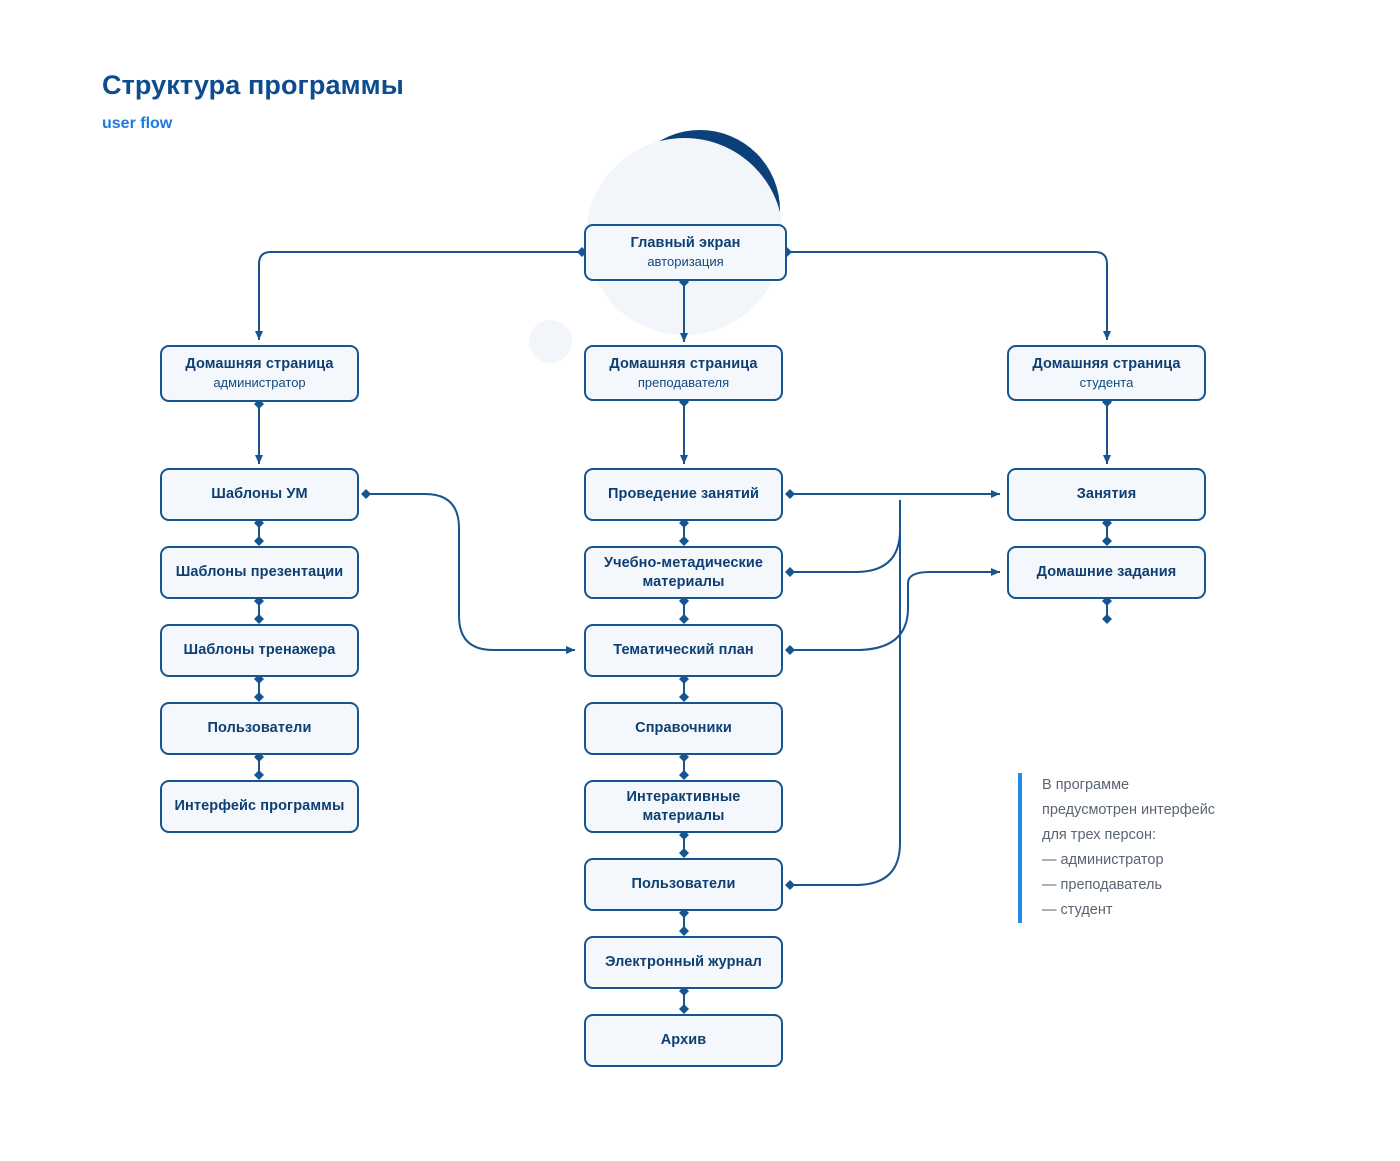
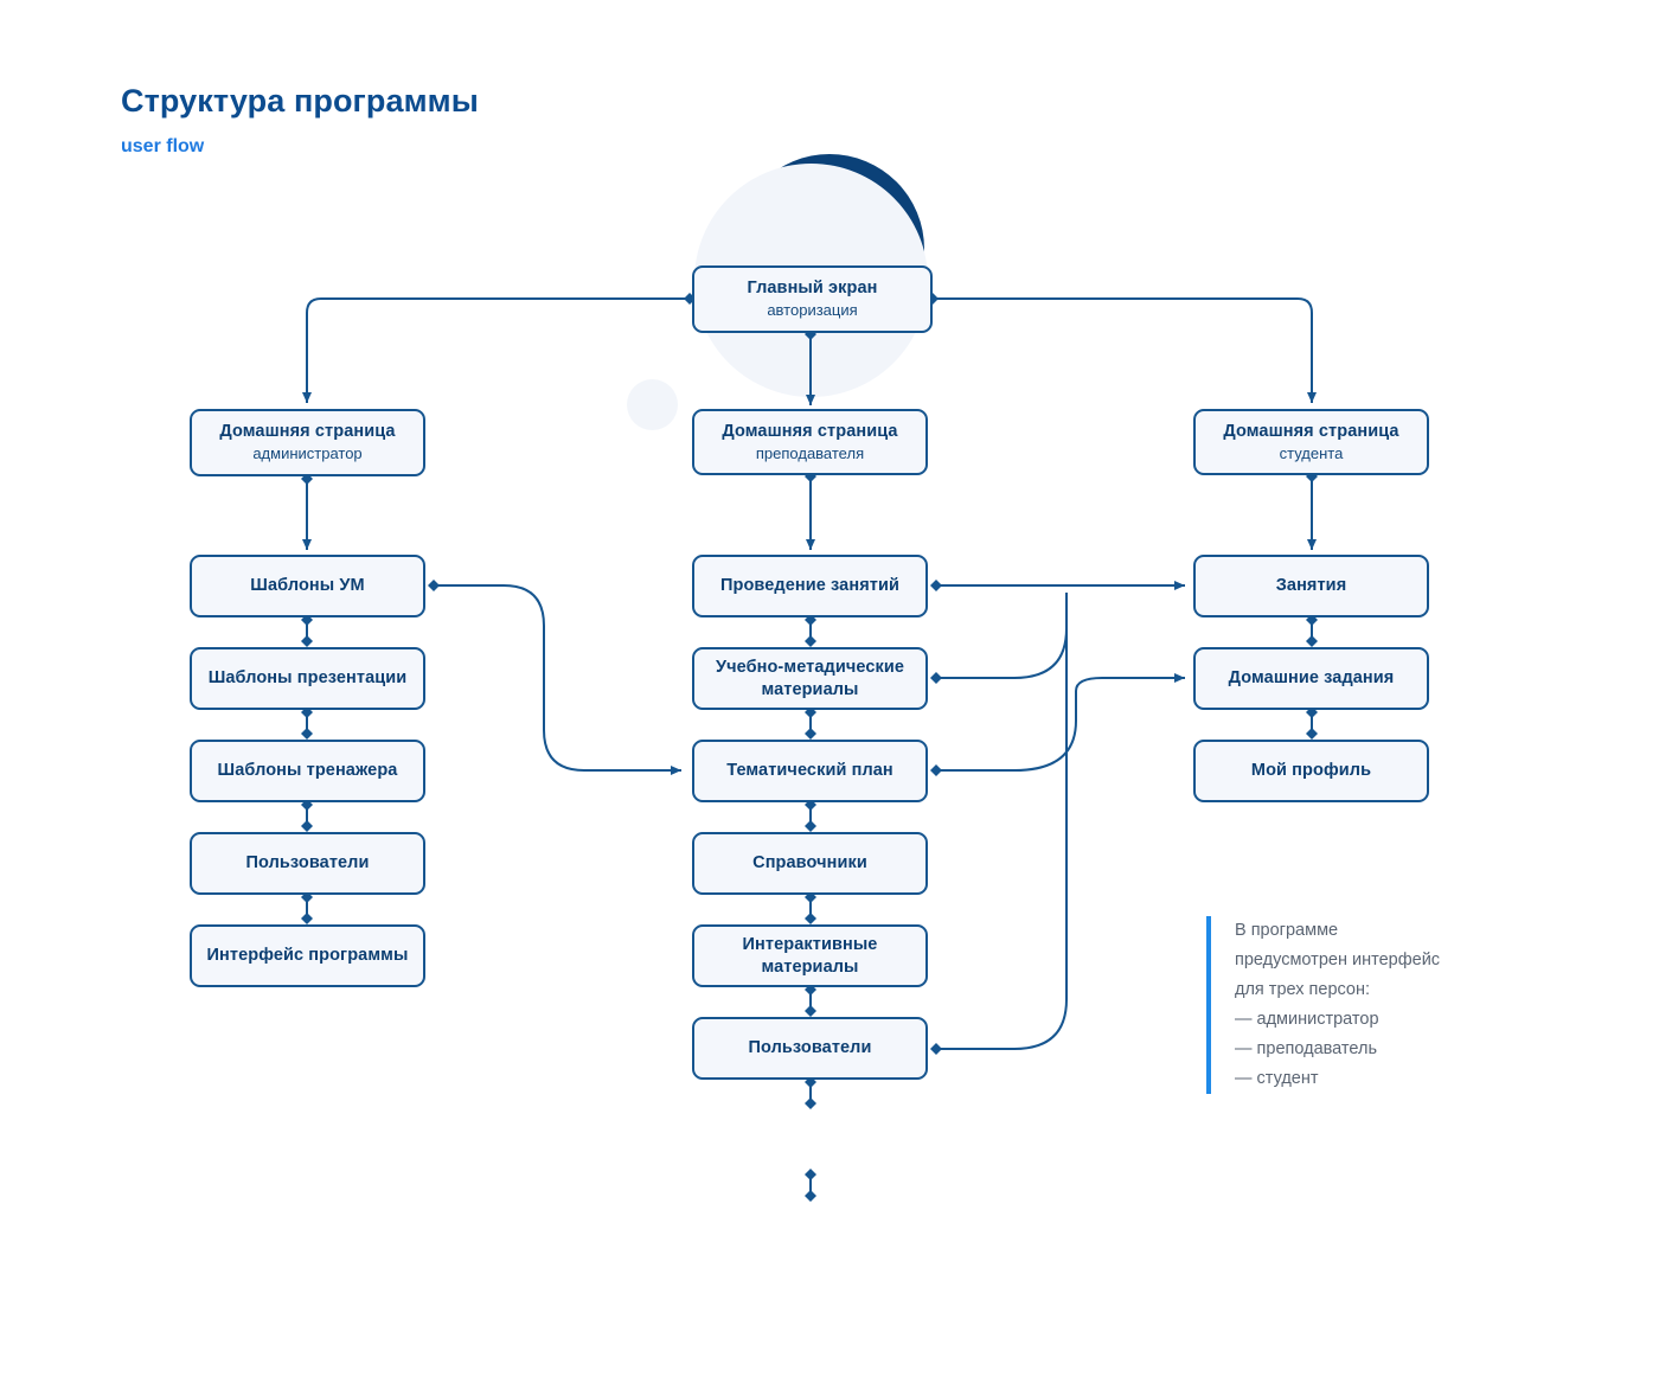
  Структура программы
  user flow
  Главный экран
  авторизация
  Домашняя страница
  администратор
  Домашняя страница
  преподавателя
  Домашняя страница
  студента
  Шаблоны УМ
  Шаблоны презентации
  Шаблоны тренажера
  Пользователи
  Интерфейс программы
  Проведение занятий
  Учебно-метадические
  материалы
  Тематический план
  Справочники
  Интерактивные
  материалы
  Пользователи
- Электронный журнал
- Архив
  Занятия
  Домашние задания
+ Мой профиль
  В программе
  предусмотрен интерфейс
  для трех персон:
  — администратор
  — преподаватель
  — студент
